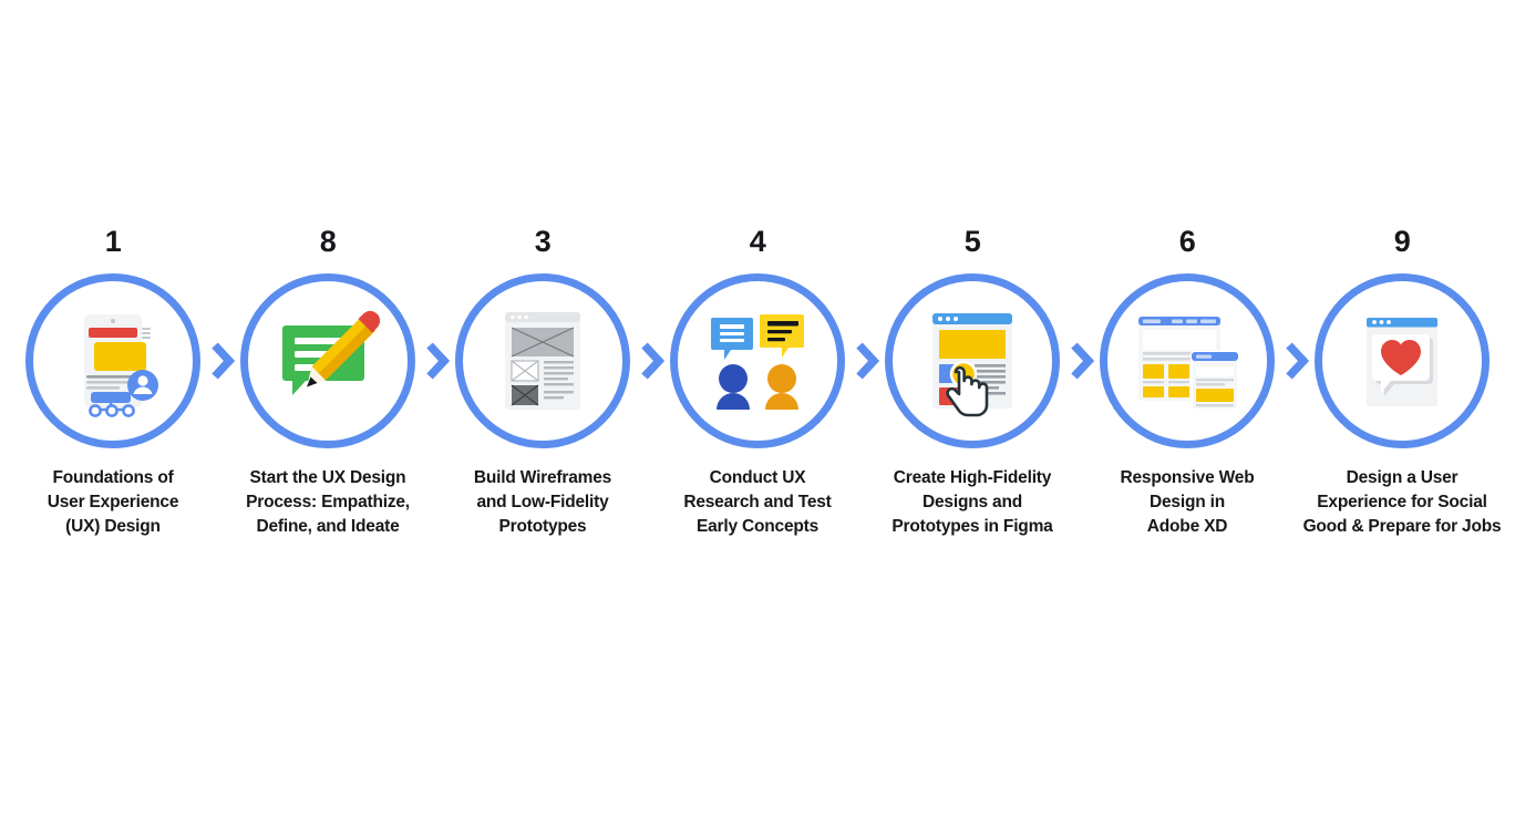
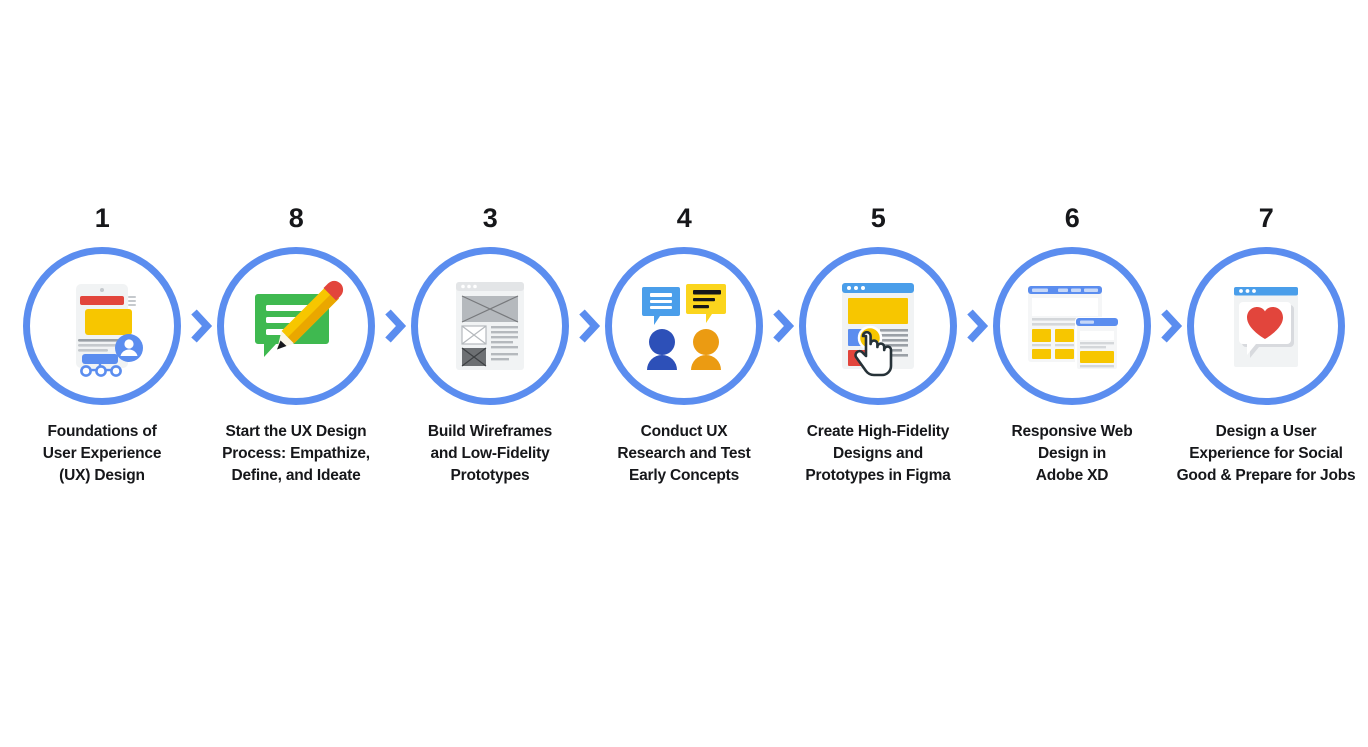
  1
  Foundations of
  User Experience
  (UX) Design
  8
  Start the UX Design
  Process: Empathize,
  Define, and Ideate
  3
  Build Wireframes
  and Low-Fidelity
  Prototypes
  4
  Conduct UX
  Research and Test
  Early Concepts
  5
  Create High-Fidelity
  Designs and
  Prototypes in Figma
  6
  Responsive Web
  Design in
  Adobe XD
- 9
+ 7
  Design a User
  Experience for Social
  Good & Prepare for Jobs
